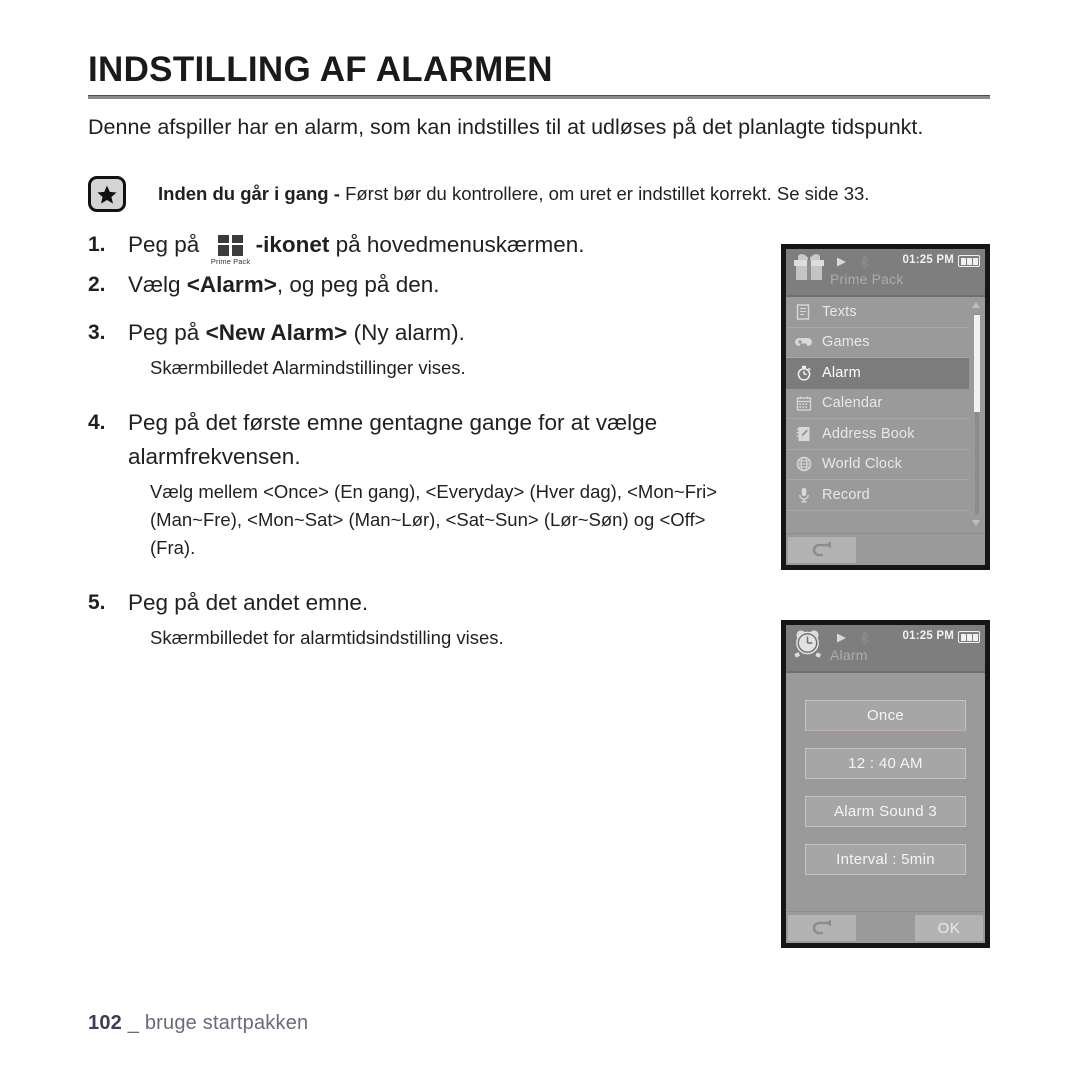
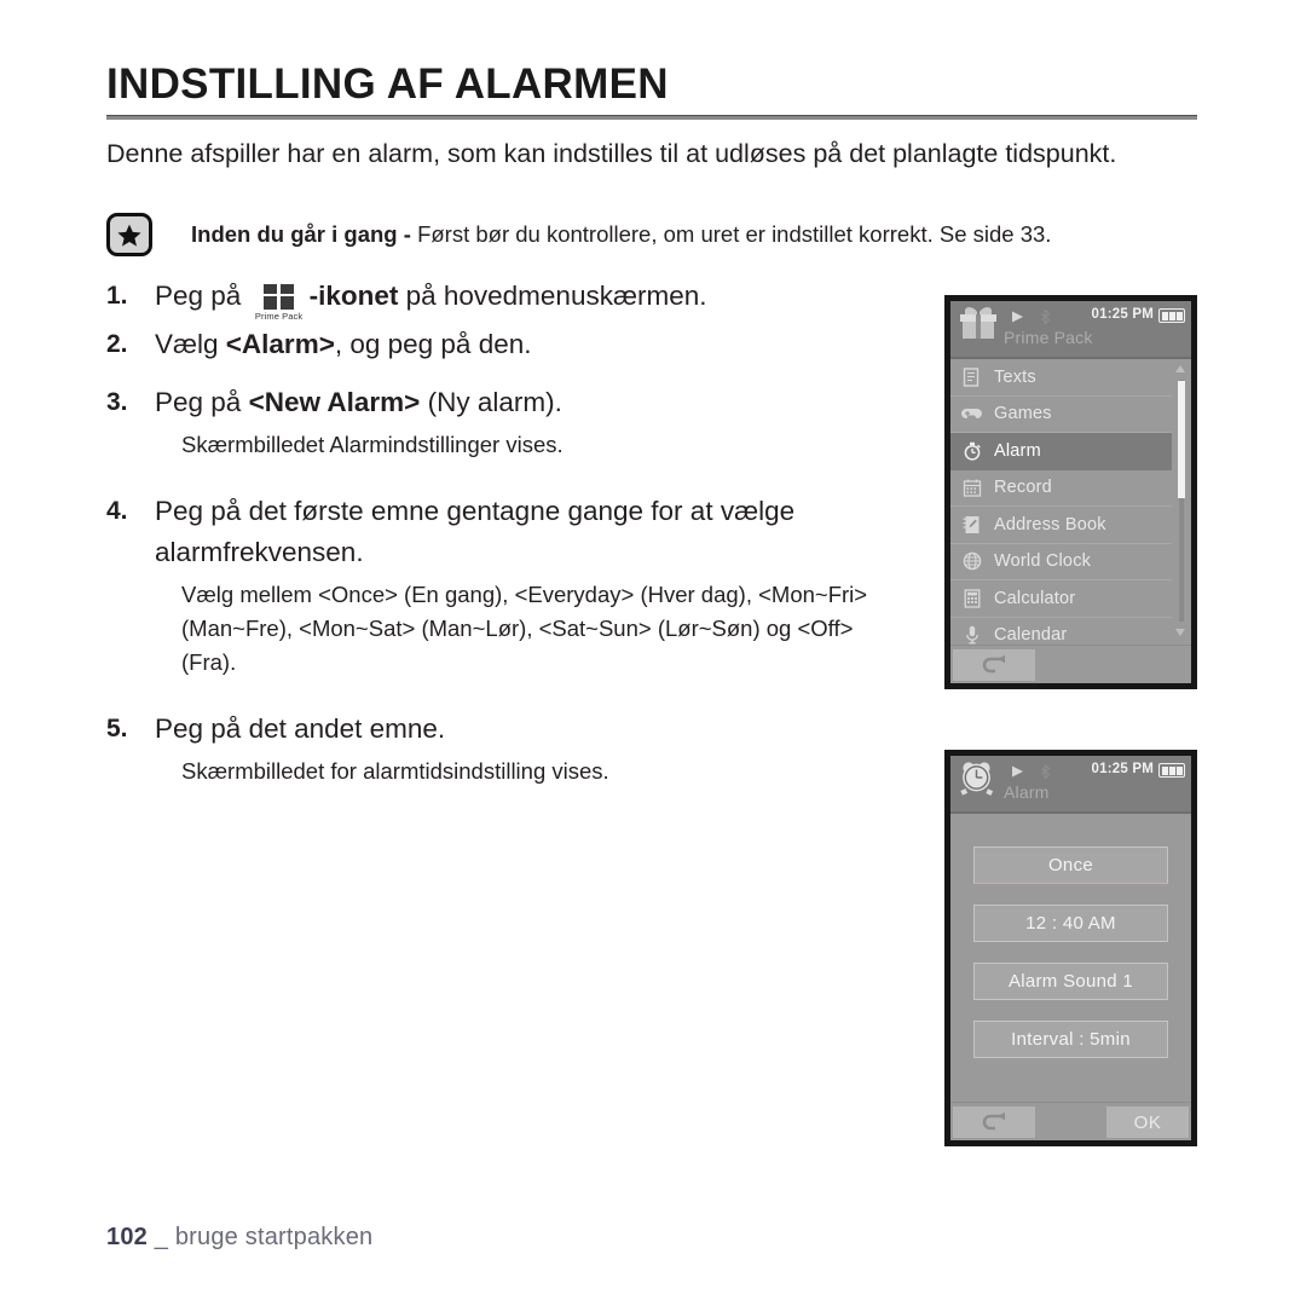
  INDSTILLING AF ALARMEN
  Denne afspiller har en alarm, som kan indstilles til at udløses på det planlagte tidspunkt.
  Inden du går i gang - Først bør du kontrollere, om uret er indstillet korrekt. Se side 33.
  1.
  Peg på
  Prime Pack
  -ikonet på hovedmenuskærmen.
  2.
  Vælg <Alarm>, og peg på den.
  3.
  Peg på <New Alarm> (Ny alarm).
  Skærmbilledet Alarmindstillinger vises.
  4.
  Peg på det første emne gentagne gange for at vælge alarmfrekvensen.
  Vælg mellem <Once> (En gang), <Everyday> (Hver dag), <Mon~Fri> (Man~Fre), <Mon~Sat> (Man~Lør), <Sat~Sun> (Lør~Søn) og <Off> (Fra).
  5.
  Peg på det andet emne.
  Skærmbilledet for alarmtidsindstilling vises.
  01:25 PM
  Prime Pack
  Texts
  Games
  Alarm
- Calendar
+ Record
  Address Book
  World Clock
+ Calculator
- Record
+ Calendar
  01:25 PM
  Alarm
  Once
  12 : 40 AM
- Alarm Sound 3
+ Alarm Sound 1
  Interval : 5min
  OK
  102 _ bruge startpakken
